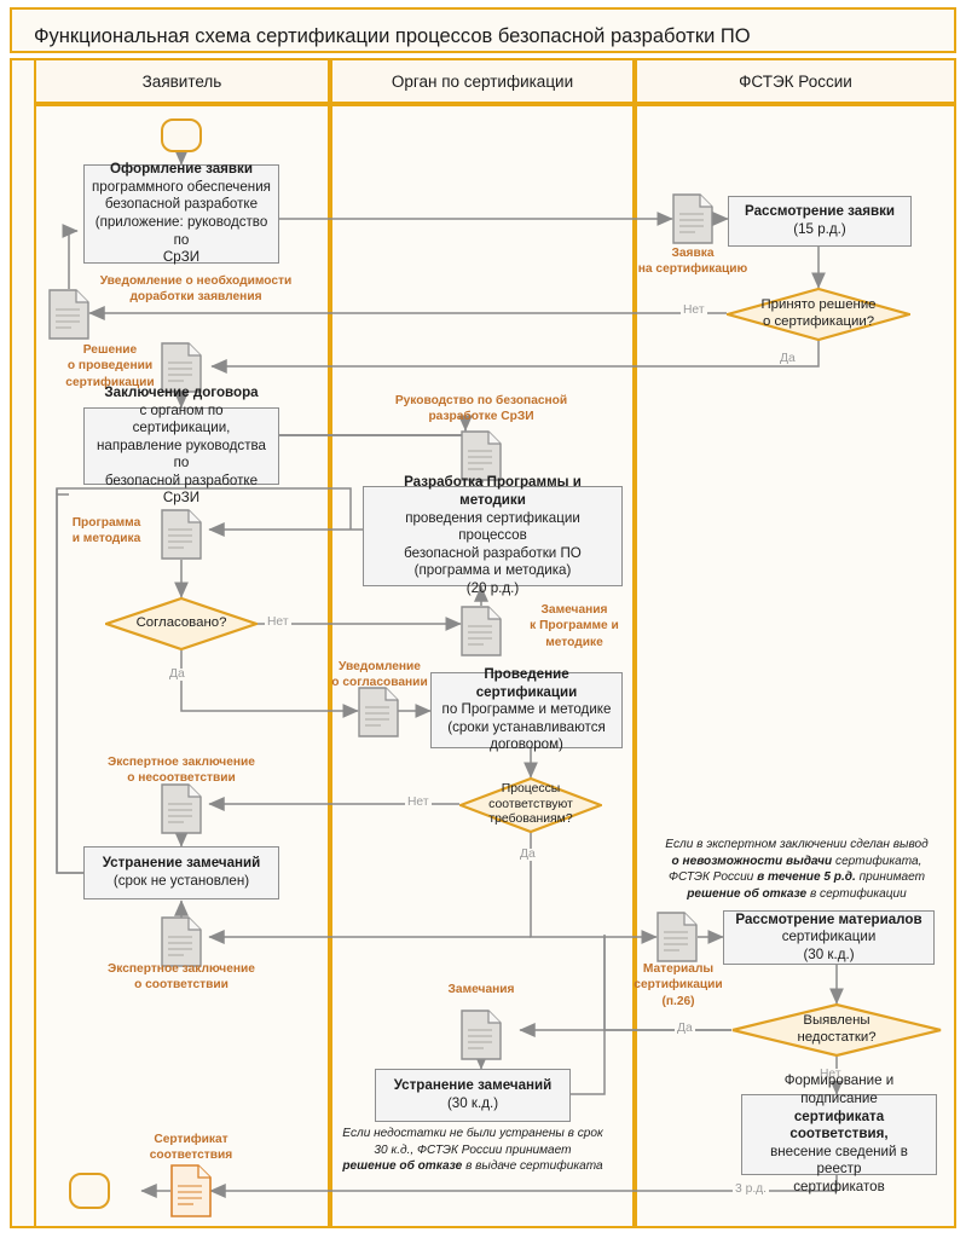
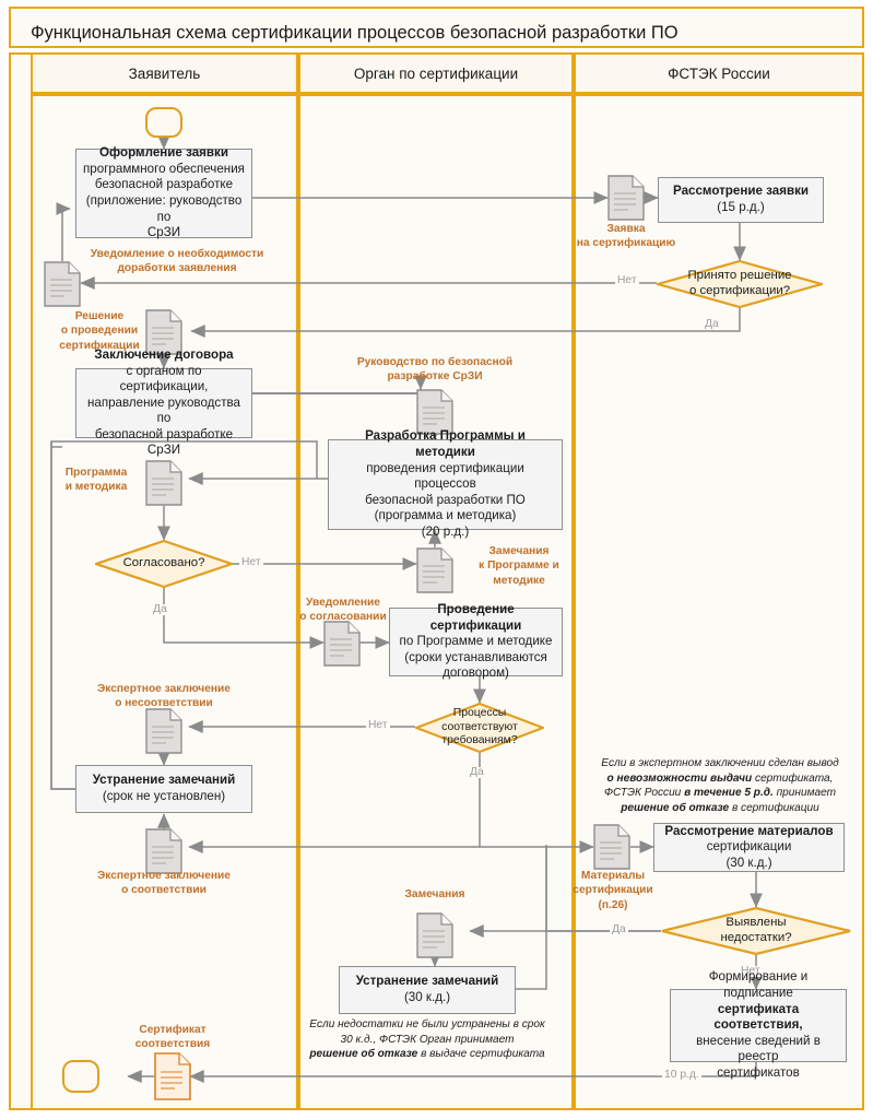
  Функциональная схема сертификации процессов безопасной разработки ПО
  Заявитель
  Орган по сертификации
  ФСТЭК России
  Оформление заявки
  программного обеспечения
  безопасной разработке
  (приложение: руководство по
  СрЗИ
  Уведомление о необходимости
  доработки заявления
  Решение
  о проведении
  сертификации
  Заявка
  на сертификацию
  Рассмотрение заявки
  (15 р.д.)
  Принято решение
  о сертификации?
  Нет
  Да
  Заключение договора
  с органом по сертификации,
  направление руководства по
  безопасной разработке СрЗИ
  Руководство по безопасной
  разработке СрЗИ
  Разработка Программы и методики
  проведения сертификации процессов
  безопасной разработки ПО
  (программа и методика)
  (20 р.д.)
  Программа
  и методика
  Согласовано?
  Нет
  Да
  Замечания
  к Программе и
  методике
  Уведомление
  о согласовании
  Проведение сертификации
  по Программе и методике
  (сроки устанавливаются
  договором)
  Процессы
  соответствуют
  требованиям?
  Нет
  Да
  Экспертное заключение
  о несоответствии
  Устранение замечаний
  (срок не установлен)
  Экспертное заключение
  о соответствии
  Если в экспертном заключении сделан вывод
  о невозможности выдачи сертификата,
  ФСТЭК России в течение 5 р.д. принимает
  решение об отказе в сертификации
  Материалы
  сертификации
  (п.26)
  Рассмотрение материалов
  сертификации
  (30 к.д.)
  Выявлены
  недостатки?
  Да
  Нет
  Замечания
  Устранение замечаний
  (30 к.д.)
  Если недостатки не были устранены в срок
- 30 к.д., ФСТЭК России принимает
+ 30 к.д., ФСТЭК Орган принимает
  решение об отказе в выдаче сертификата
  Формирование и подписание
  сертификата соответствия,
  внесение сведений в реестр
  сертификатов
- 3 р.д.
+ 10 р.д.
  Сертификат
  соответствия
